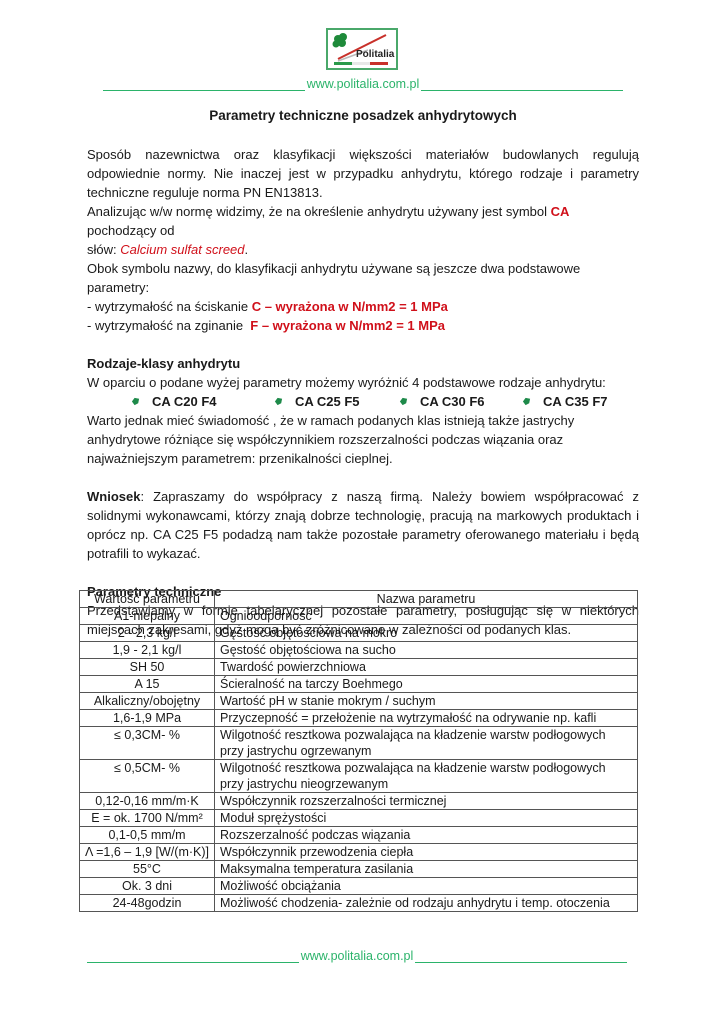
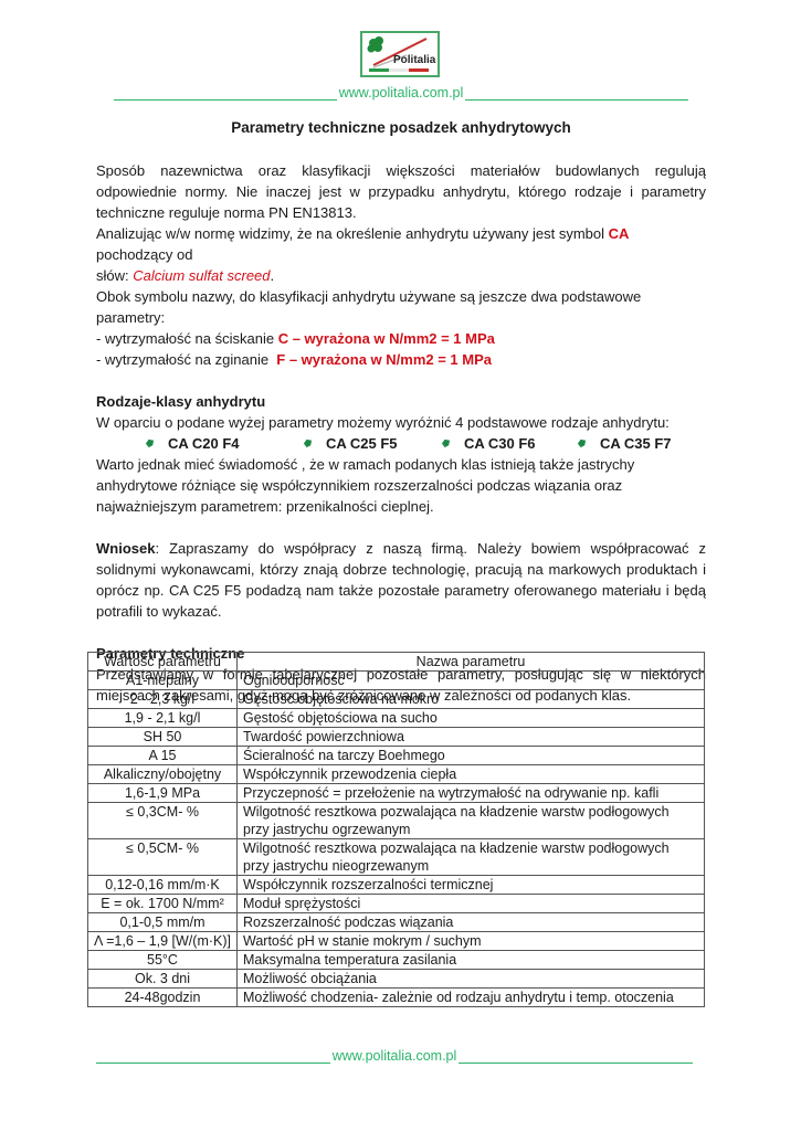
  Politalia
  www.politalia.com.pl
  Parametry techniczne posadzek anhydrytowych
  Sposób nazewnictwa oraz klasyfikacji większości materiałów budowlanych regulują odpowiednie normy. Nie inaczej jest w przypadku anhydrytu, którego rodzaje i parametry techniczne reguluje norma PN EN13813.
  Analizując w/w normę widzimy, że na określenie anhydrytu używany jest symbol CA pochodzący od
  słów: Calcium sulfat screed.
  Obok symbolu nazwy, do klasyfikacji anhydrytu używane są jeszcze dwa podstawowe parametry:
  - wytrzymałość na ściskanie C – wyrażona w N/mm2 = 1 MPa
  - wytrzymałość na zginanie F – wyrażona w N/mm2 = 1 MPa
  Rodzaje-klasy anhydrytu
  W oparciu o podane wyżej parametry możemy wyróżnić 4 podstawowe rodzaje anhydrytu:
  CA C20 F4
  CA C25 F5
  CA C30 F6
  CA C35 F7
  Warto jednak mieć świadomość , że w ramach podanych klas istnieją także jastrychy anhydrytowe różniące się współczynnikiem rozszerzalności podczas wiązania oraz najważniejszym parametrem: przenikalności cieplnej.
  Wniosek: Zapraszamy do współpracy z naszą firmą. Należy bowiem współpracować z solidnymi wykonawcami, którzy znają dobrze technologię, pracują na markowych produktach i oprócz np. CA C25 F5 podadzą nam także pozostałe parametry oferowanego materiału i będą potrafili to wykazać.
  Parametry techniczne
  Przedstawiamy w formie tabelarycznej pozostałe parametry, posługując się w niektórych miejscach zakresami, gdyż mogą być zróżnicowane w zależności od podanych klas.
  Wartość parametru	Nazwa parametru
  A1-niepalny	Ognioodporność
  2 - 2,3 kg/l	Gęstość objętościowa na mokro
  1,9 - 2,1 kg/l	Gęstość objętościowa na sucho
  SH 50	Twardość powierzchniowa
  A 15	Ścieralność na tarczy Boehmego
- Alkaliczny/obojętny	Wartość pH w stanie mokrym / suchym
+ Alkaliczny/obojętny	Współczynnik przewodzenia ciepła
  1,6-1,9 MPa	Przyczepność = przełożenie na wytrzymałość na odrywanie np. kafli
  ≤ 0,3CM- %	Wilgotność resztkowa pozwalająca na kładzenie warstw podłogowych przy jastrychu ogrzewanym
  ≤ 0,5CM- %	Wilgotność resztkowa pozwalająca na kładzenie warstw podłogowych przy jastrychu nieogrzewanym
  0,12-0,16 mm/m·K	Współczynnik rozszerzalności termicznej
  E = ok. 1700 N/mm²	Moduł sprężystości
  0,1-0,5 mm/m	Rozszerzalność podczas wiązania
- Λ =1,6 – 1,9 [W/(m·K)]	Współczynnik przewodzenia ciepła
+ Λ =1,6 – 1,9 [W/(m·K)]	Wartość pH w stanie mokrym / suchym
  55°C	Maksymalna temperatura zasilania
  Ok. 3 dni	Możliwość obciążania
  24-48godzin	Możliwość chodzenia- zależnie od rodzaju anhydrytu i temp. otoczenia
  www.politalia.com.pl
